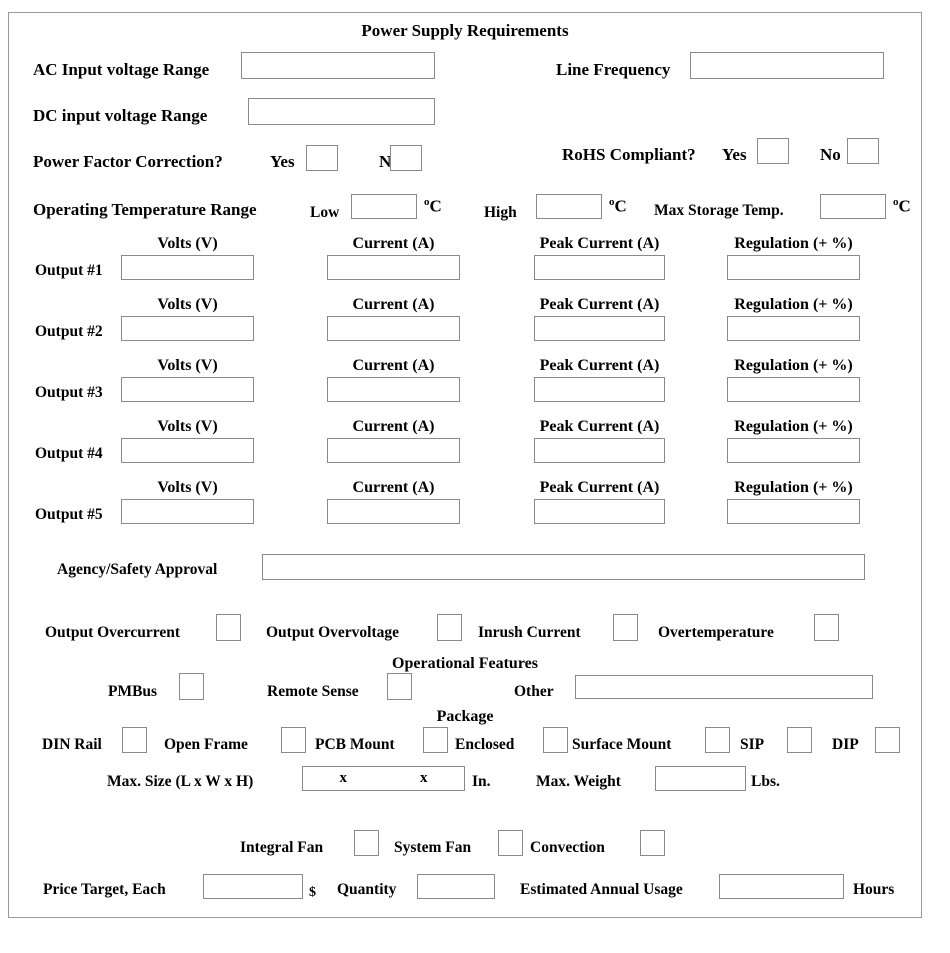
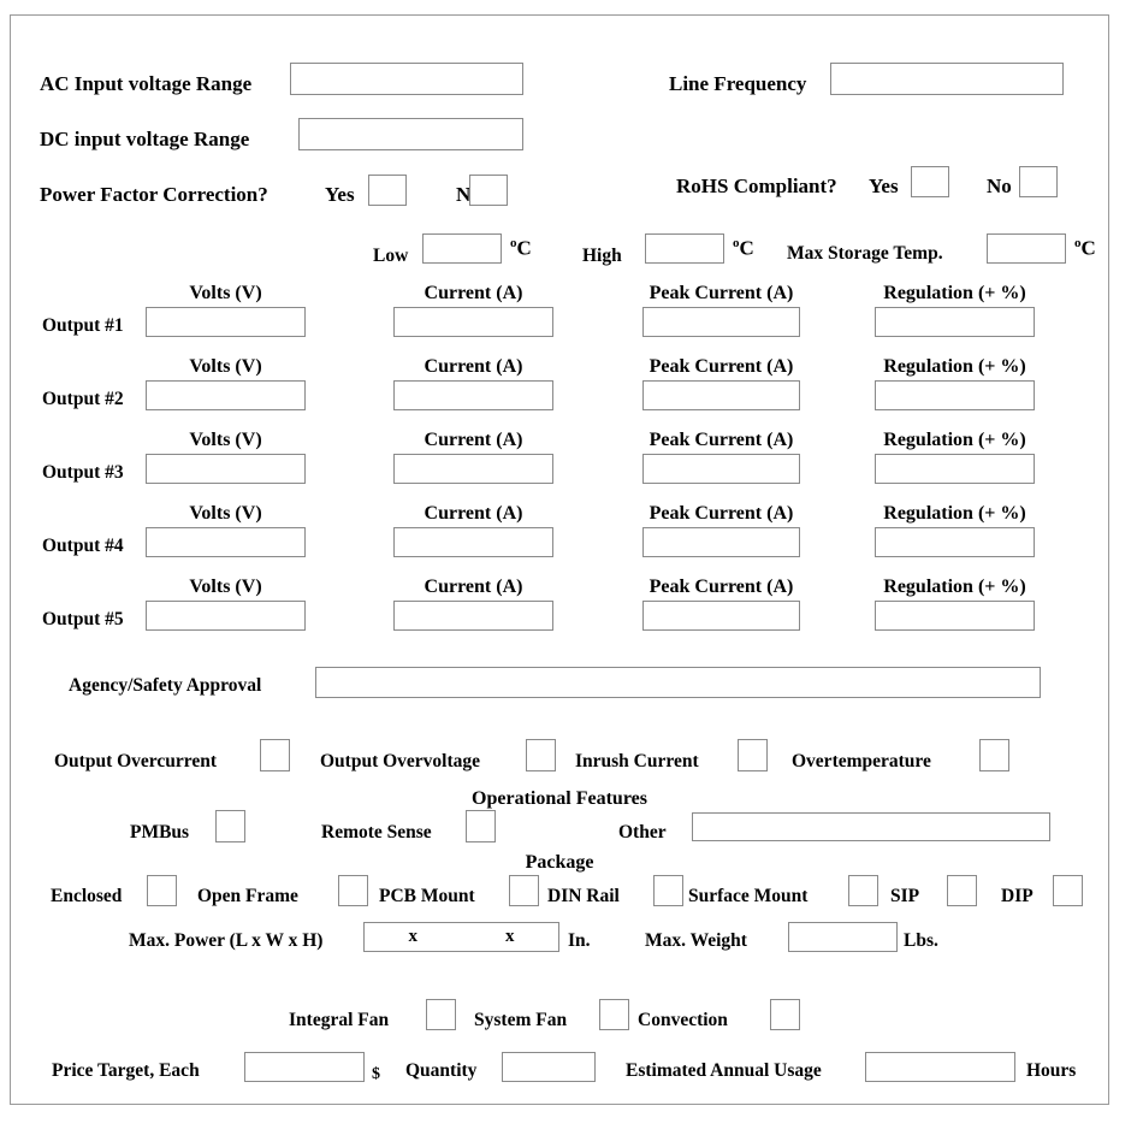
- Power Supply Requirements
  AC Input voltage Range
  Line Frequency
  DC input voltage Range
  Power Factor Correction?
  Yes
  RoHS Compliant?
  Yes
  No
- Operating Temperature Range
  Low
  oC
  High
  oC
  Max Storage Temp.
  oC
  Output #1
  Volts (V)
  Current (A)
  Peak Current (A)
  Regulation (+ %)
  Output #2
  Volts (V)
  Current (A)
  Peak Current (A)
  Regulation (+ %)
  Output #3
  Volts (V)
  Current (A)
  Peak Current (A)
  Regulation (+ %)
  Output #4
  Volts (V)
  Current (A)
  Peak Current (A)
  Regulation (+ %)
  Output #5
  Volts (V)
  Current (A)
  Peak Current (A)
  Regulation (+ %)
  Agency/Safety Approval
  Output Overcurrent
  Output Overvoltage
  Inrush Current
  Overtemperature
  Operational Features
  PMBus
  Remote Sense
  Other
  Package
- DIN Rail
+ Enclosed
  Open Frame
  PCB Mount
- Enclosed
+ DIN Rail
  Surface Mount
  SIP
  DIP
- Max. Size (L x W x H)
+ Max. Power (L x W x H)
  x
  x
  In.
  Max. Weight
  Lbs.
  Integral Fan
  System Fan
  Convection
  Price Target, Each
  $
  Quantity
  Estimated Annual Usage
  Hours
